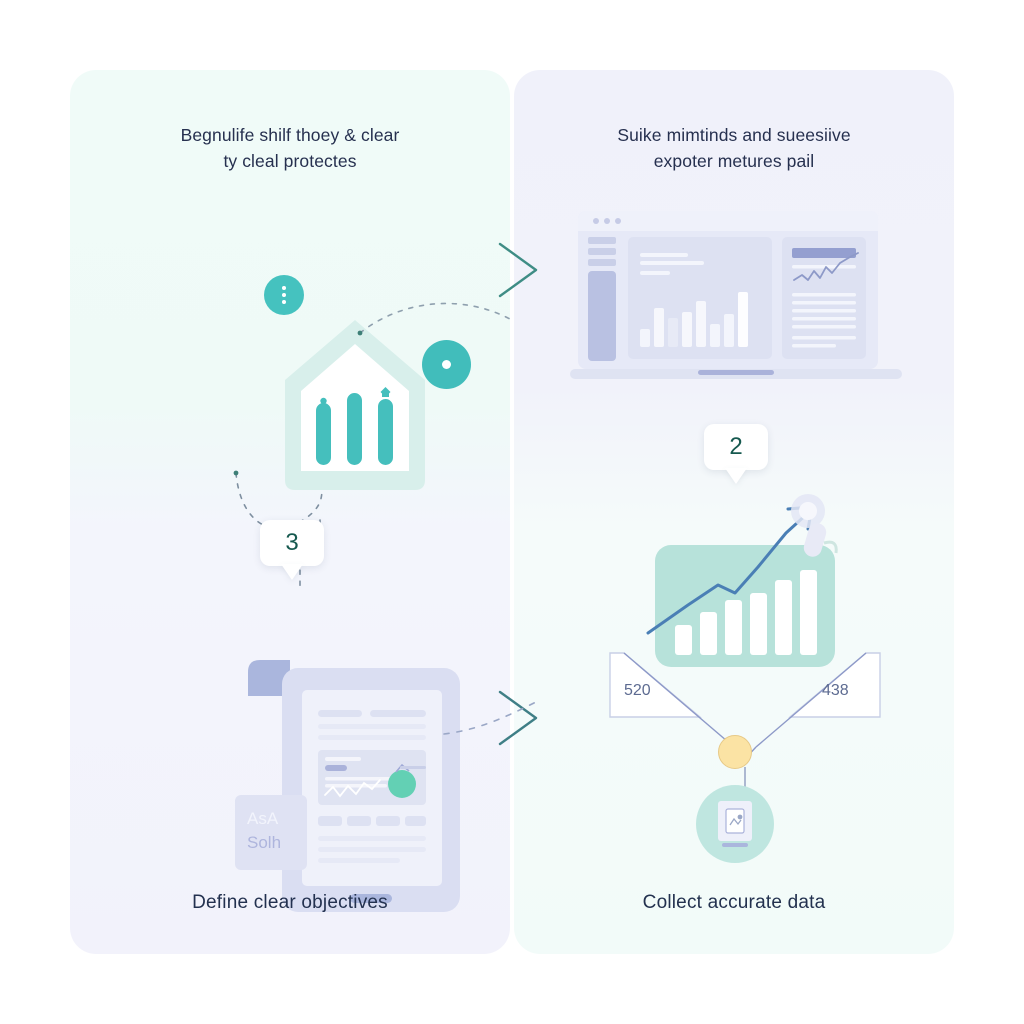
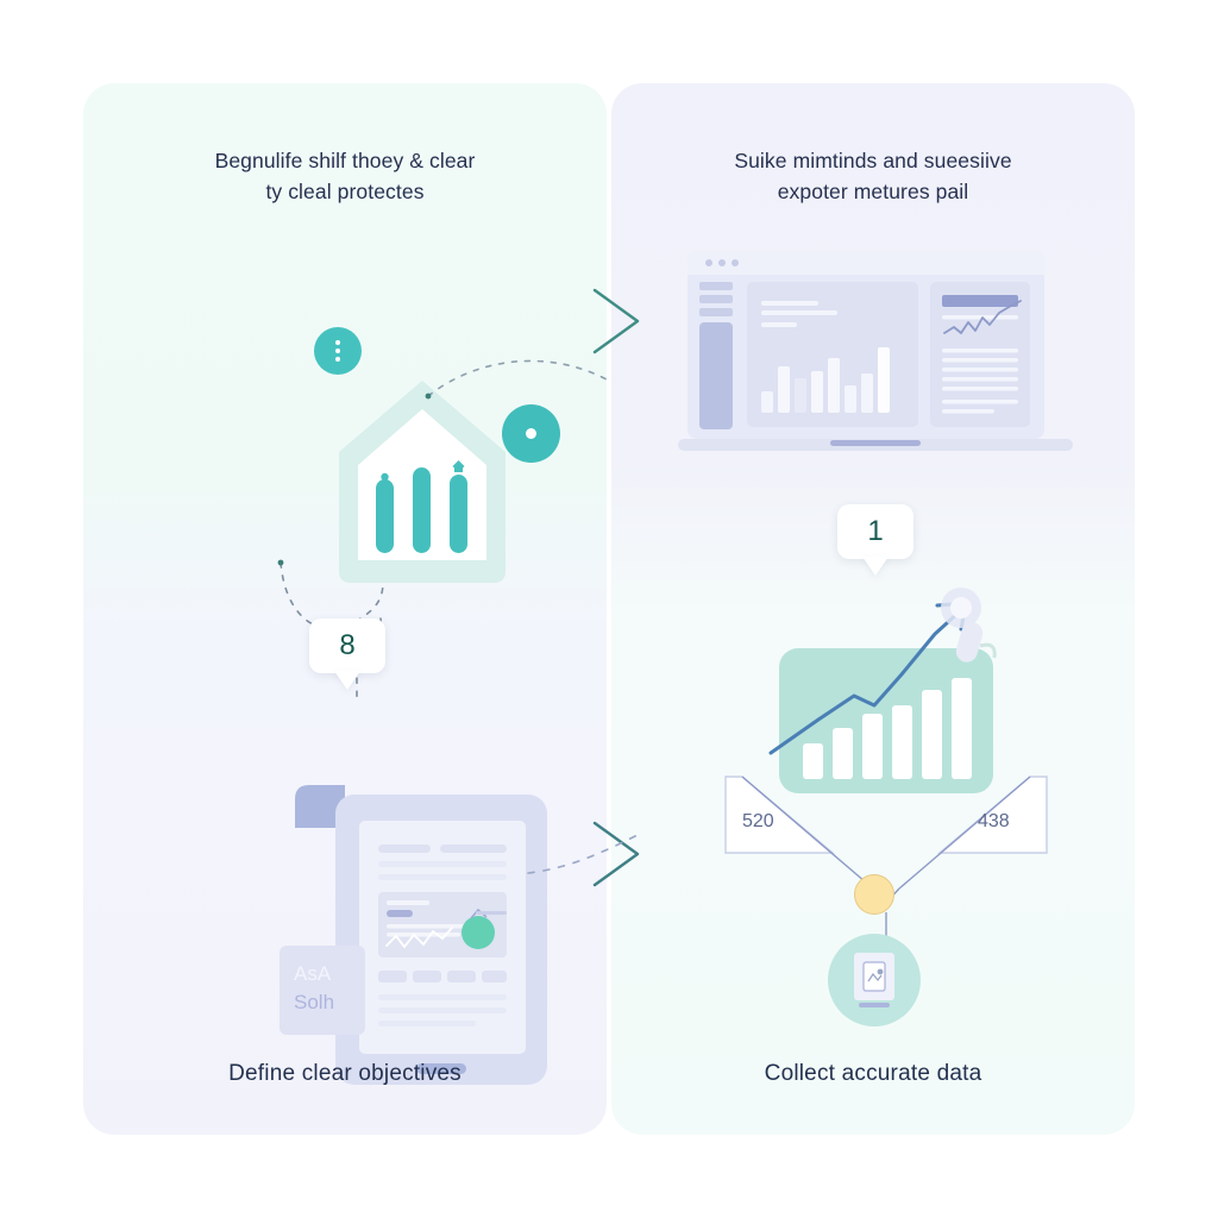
  Begnulife shilf thoey & clear
  ty cleal protectes
- 3
+ 8
  Solh
  Define clear objectives
  Suike mimtinds and sueesiive
  expoter metures pail
  Collect accurate data
- 2
+ 1
  520
  438
